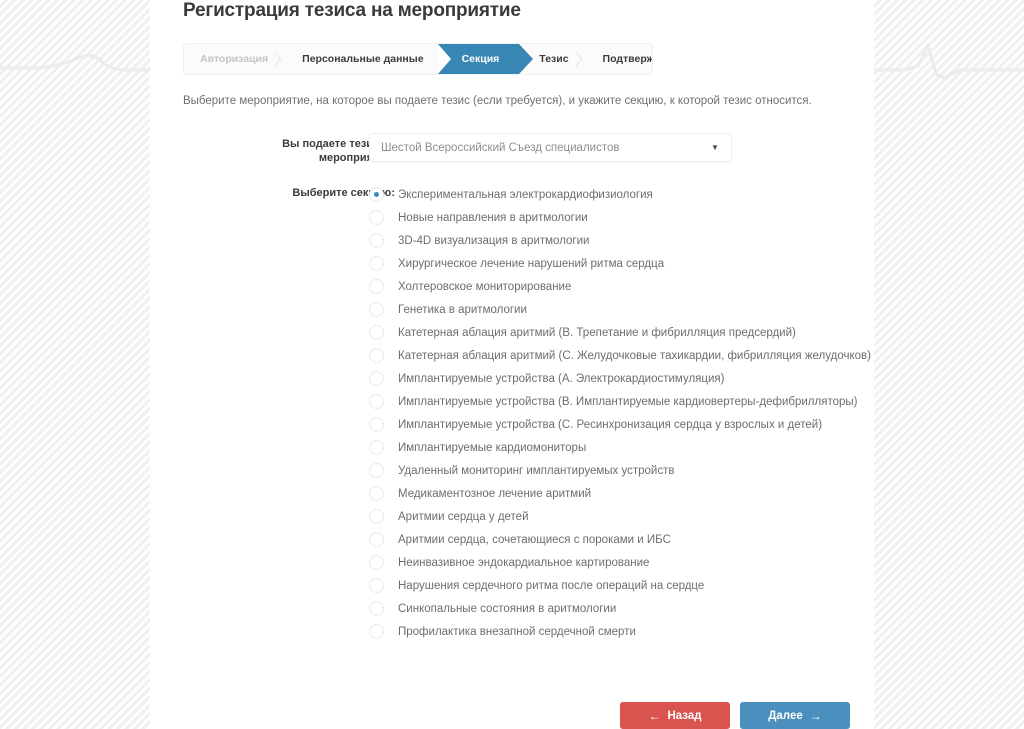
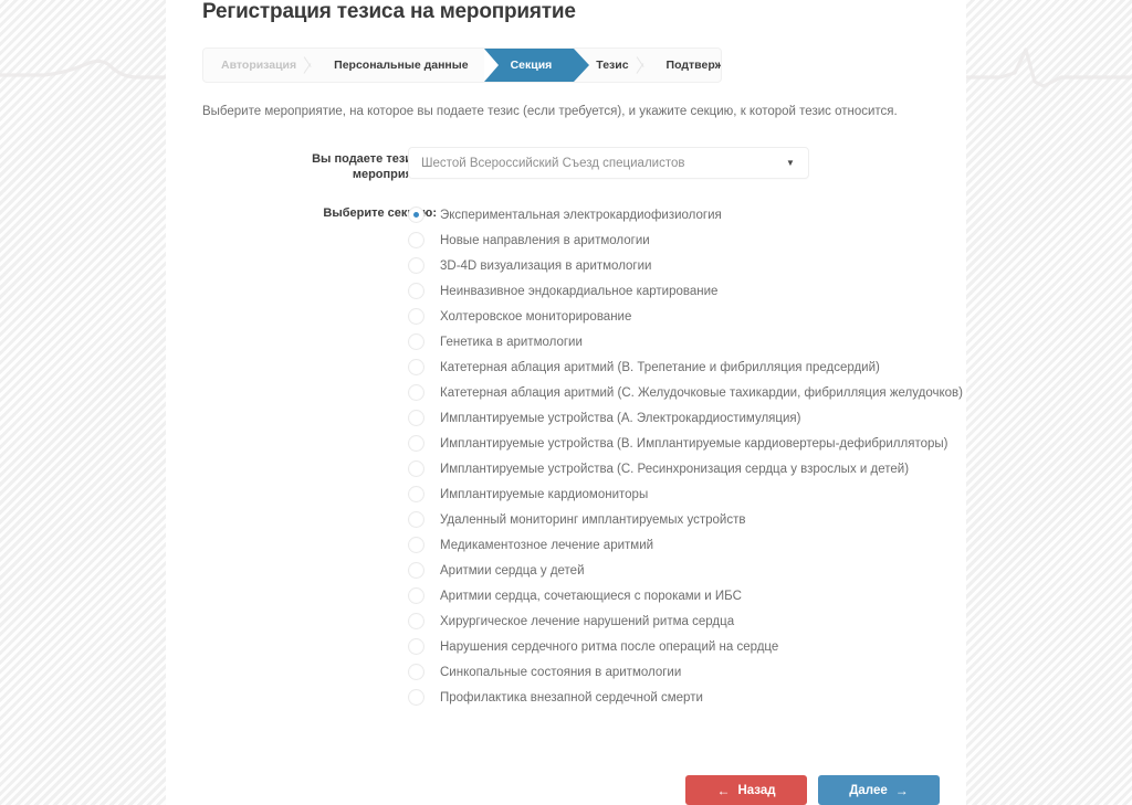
  Регистрация тезиса на мероприятие
  Авторизация
  Персональные данные
  Секция
  Тезис
  Выберите мероприятие, на которое вы подаете тезис (если требуется), и укажите секцию, к которой тезис относится.
  Шестой Всероссийский Съезд специалистов
  ▼
  Выберите секю:
  Экспериментальная электрокардиофизиология
  Новые направления в аритмологии
  3D-4D визуализация в аритмологии
- Хирургическое лечение нарушений ритма сердца
+ Неинвазивное эндокардиальное картирование
  Холтеровское мониторирование
  Генетика в аритмологии
  Катетерная аблация аритмий (B. Трепетание и фибрилляция предсердий)
  Катетерная аблация аритмий (C. Желудочковые тахикардии, фибрилляция желудочков)
  Имплантируемые устройства (A. Электрокардиостимуляция)
  Имплантируемые устройства (B. Имплантируемые кардиовертеры-дефибрилляторы)
  Имплантируемые устройства (C. Ресинхронизация сердца у взрослых и детей)
  Имплантируемые кардиомониторы
  Удаленный мониторинг имплантируемых устройств
  Медикаментозное лечение аритмий
  Аритмии сердца у детей
  Аритмии сердца, сочетающиеся с пороками и ИБС
- Неинвазивное эндокардиальное картирование
+ Хирургическое лечение нарушений ритма сердца
  Нарушения сердечного ритма после операций на сердце
  Синкопальные состояния в аритмологии
  Профилактика внезапной сердечной смерти
  ←
  Назад
  Далее
  →
